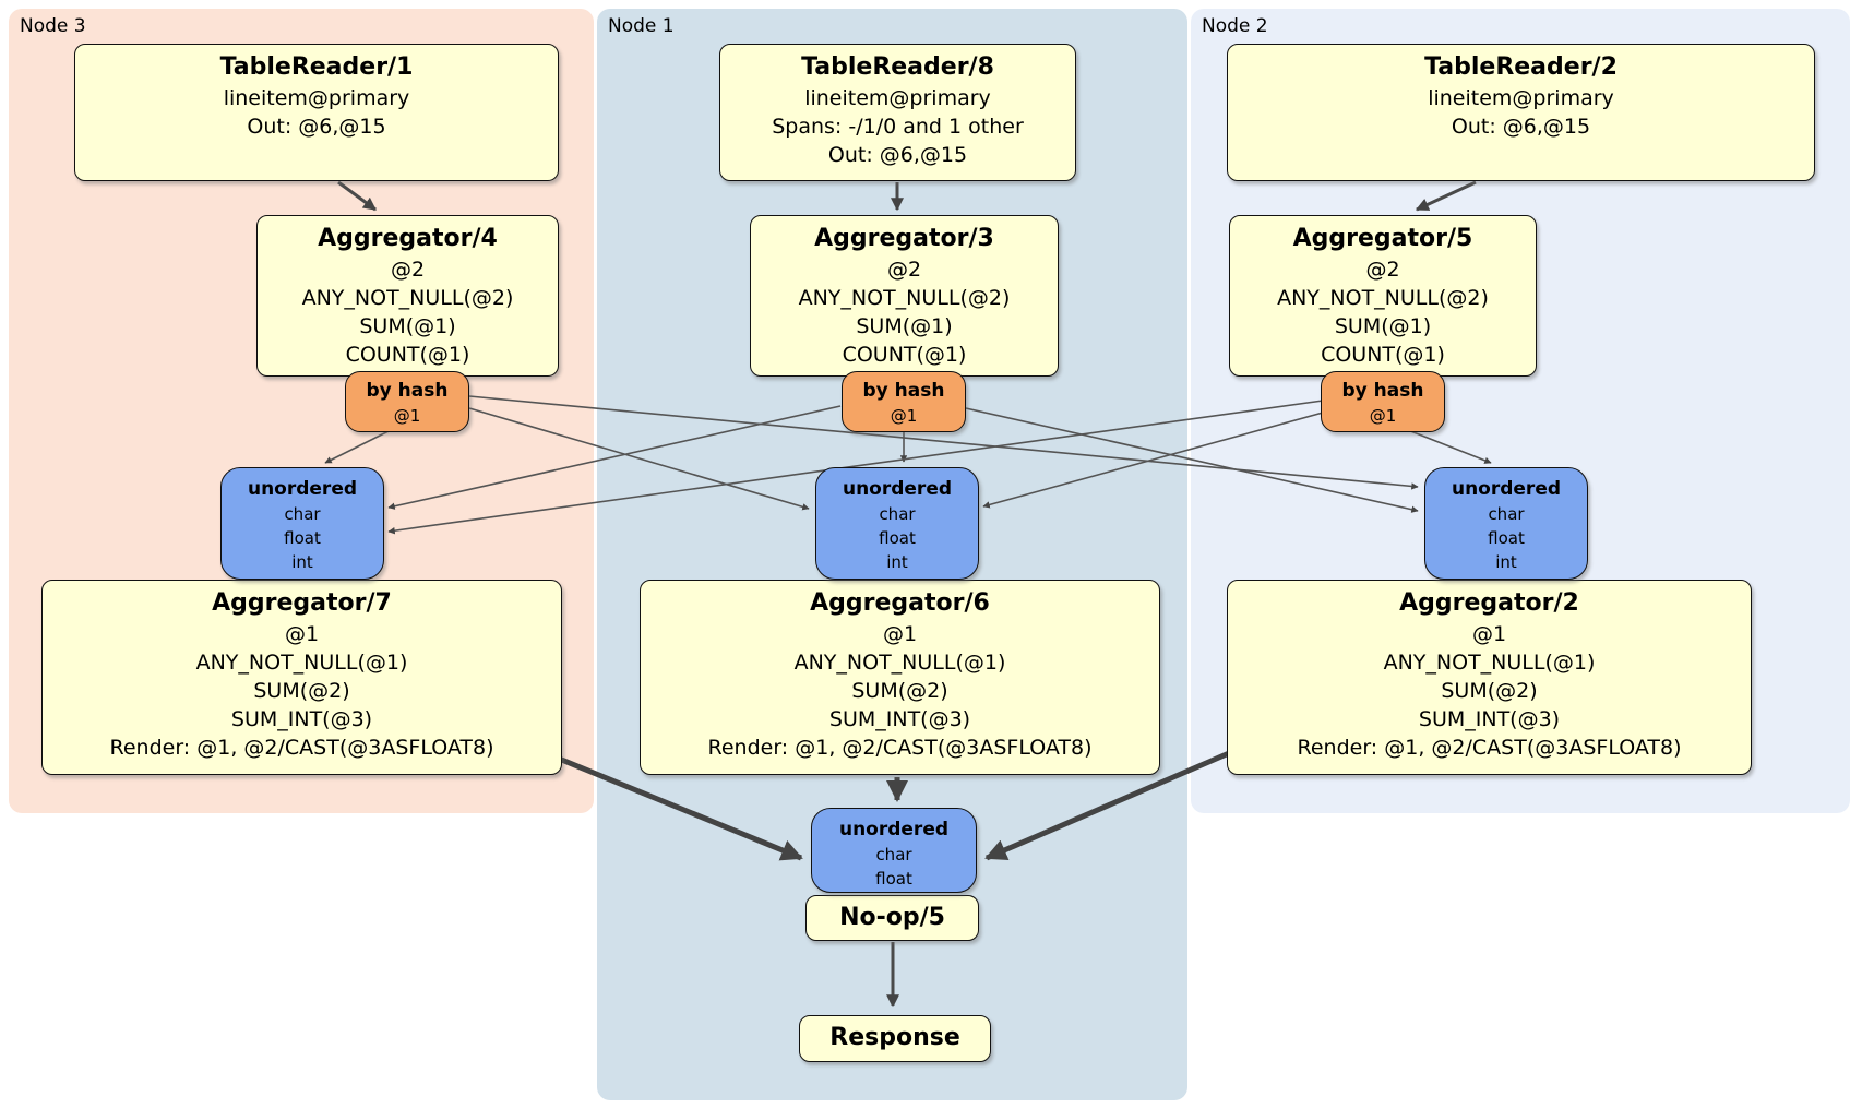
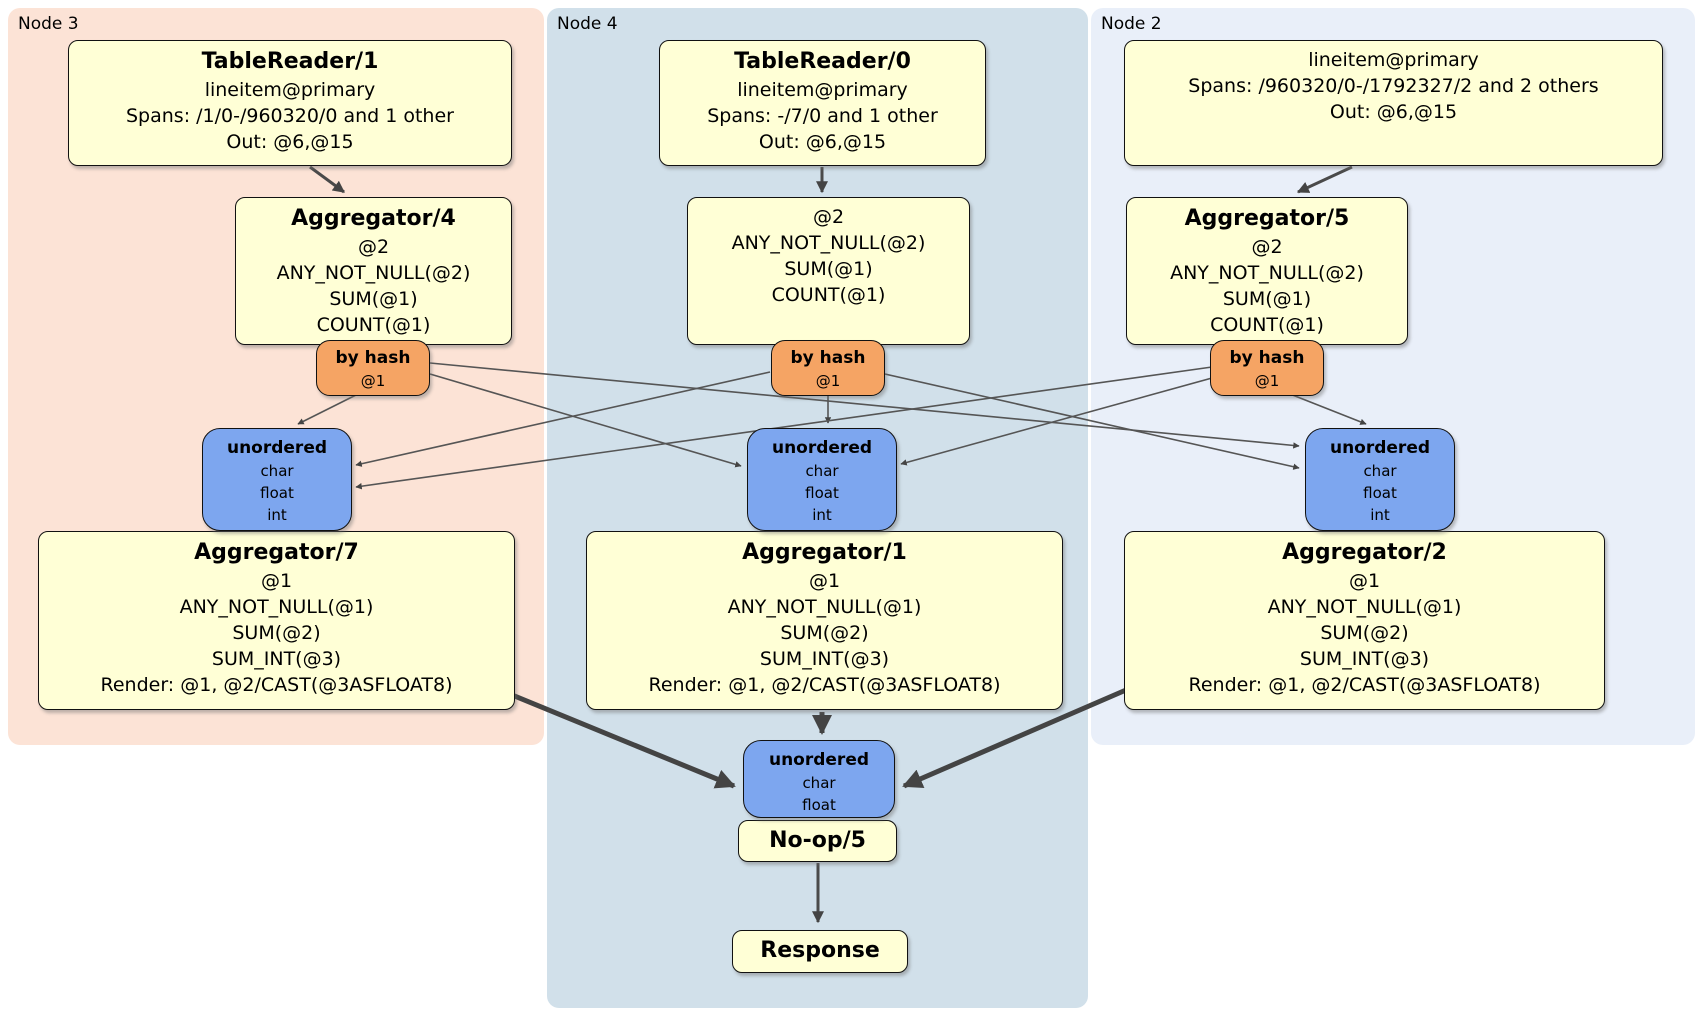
  Node 3
- Node 1
+ Node 4
  Node 2
  TableReader/1
  lineitem@primary
+ Spans: /1/0-/960320/0 and 1 other
  Out: @6,@15
  Aggregator/4
  @2
  ANY_NOT_NULL(@2)
  SUM(@1)
  COUNT(@1)
  by hash
  @1
  unordered
  char
  float
  int
  Aggregator/7
  @1
  ANY_NOT_NULL(@1)
  SUM(@2)
  SUM_INT(@3)
  Render: @1, @2/CAST(@3ASFLOAT8)
- TableReader/8
+ TableReader/0
  lineitem@primary
- Spans: -/1/0 and 1 other
+ Spans: -/7/0 and 1 other
  Out: @6,@15
- Aggregator/3
  @2
  ANY_NOT_NULL(@2)
  SUM(@1)
  COUNT(@1)
  by hash
  @1
  unordered
  char
  float
  int
- Aggregator/6
+ Aggregator/1
  @1
  ANY_NOT_NULL(@1)
  SUM(@2)
  SUM_INT(@3)
  Render: @1, @2/CAST(@3ASFLOAT8)
- TableReader/2
  lineitem@primary
+ Spans: /960320/0-/1792327/2 and 2 others
  Out: @6,@15
  Aggregator/5
  @2
  ANY_NOT_NULL(@2)
  SUM(@1)
  COUNT(@1)
  by hash
  @1
  unordered
  char
  float
  int
  Aggregator/2
  @1
  ANY_NOT_NULL(@1)
  SUM(@2)
  SUM_INT(@3)
  Render: @1, @2/CAST(@3ASFLOAT8)
  unordered
  char
  float
  No-op/5
  Response
